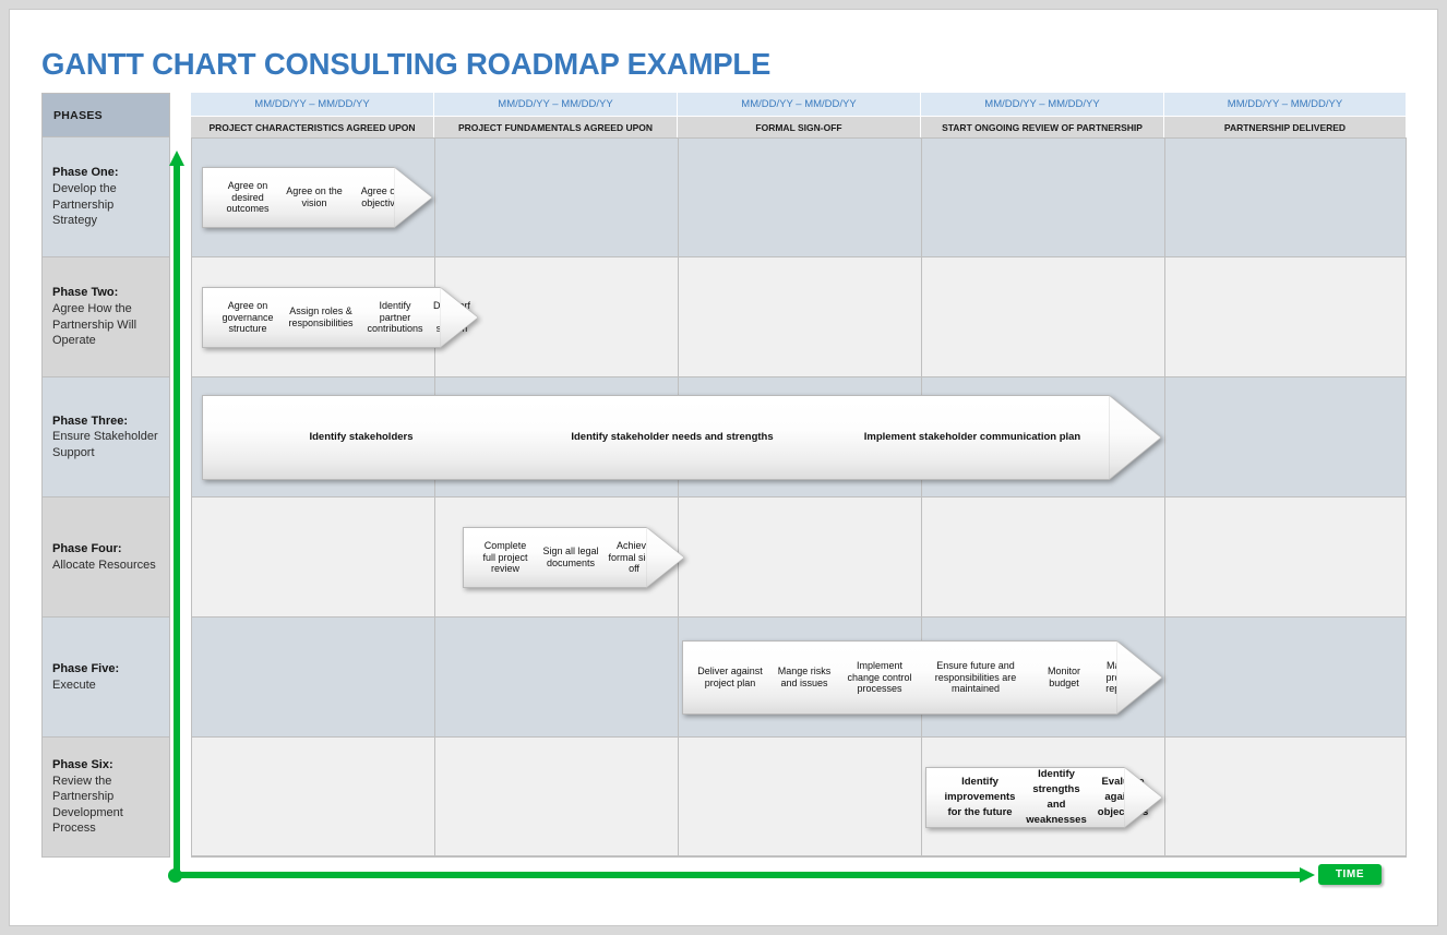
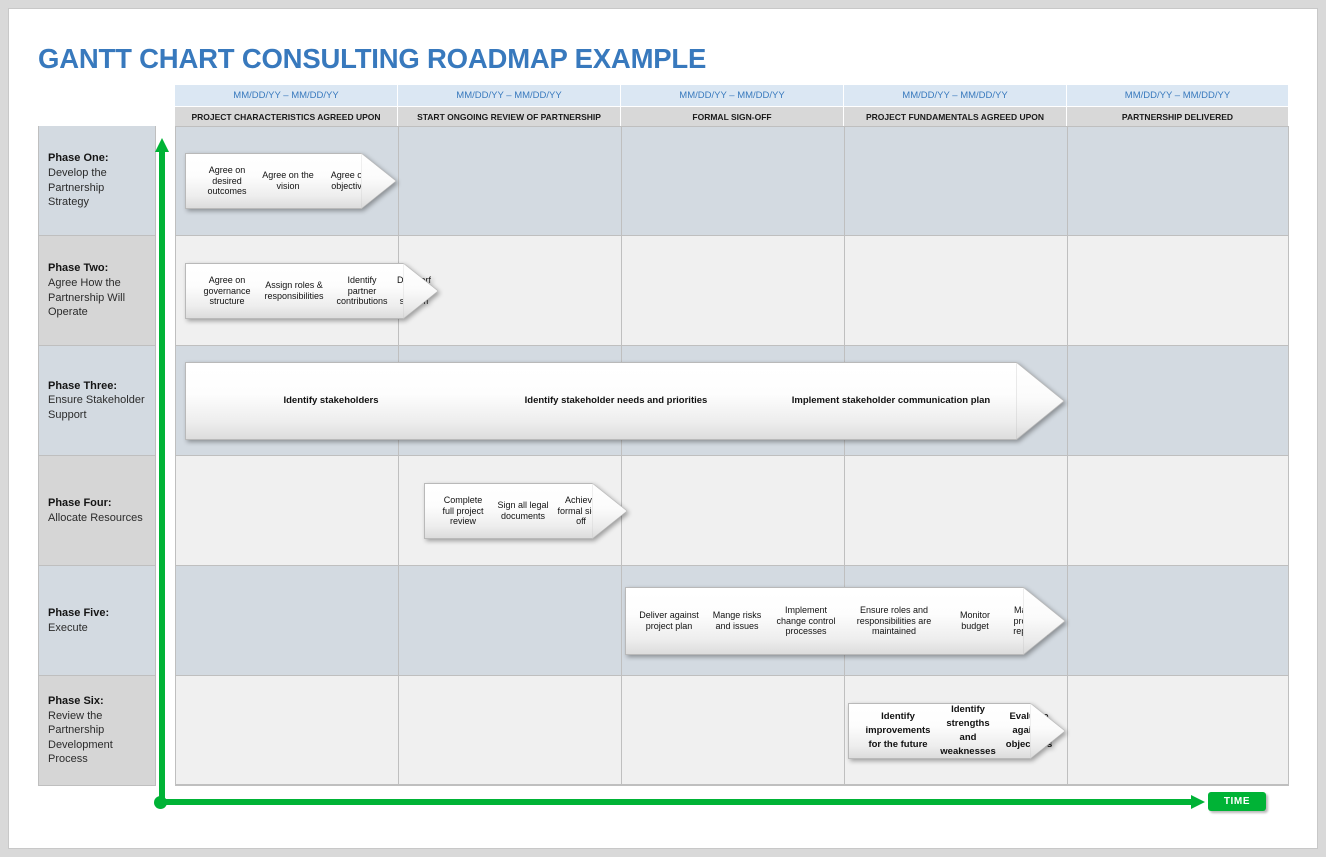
  GANTT CHART CONSULTING ROADMAP EXAMPLE
- PHASES
  Phase One:
  Develop the Partnership Strategy
  Phase Two:
  Agree How the Partnership Will Operate
  Phase Three:
  Ensure Stakeholder Support
  Phase Four:
  Allocate Resources
  Phase Five:
  Execute
  Phase Six:
  Review the Partnership Development Process
  MM/DD/YY – MM/DD/YY
  PROJECT CHARACTERISTICS AGREED UPON
  MM/DD/YY – MM/DD/YY
- PROJECT FUNDAMENTALS AGREED UPON
+ START ONGOING REVIEW OF PARTNERSHIP
  MM/DD/YY – MM/DD/YY
  FORMAL SIGN-OFF
  MM/DD/YY – MM/DD/YY
- START ONGOING REVIEW OF PARTNERSHIP
+ PROJECT FUNDAMENTALS AGREED UPON
  MM/DD/YY – MM/DD/YY
  PARTNERSHIP DELIVERED
  Agree on desired outcomes
  Agree on the vision
  Agree o objectiv
  Agree on governance structure
  Assign roles & responsibilities
  Identify partner contributions
  Identify stakeholders
- Identify stakeholder needs and strengths
+ Identify stakeholder needs and priorities
  Implement stakeholder communication plan
  Complete full project review
  Sign all legal documents
  Achiev formal sioff
  Deliver against project plan
  Mange risks and issues
  Implement change control processes
- Ensure future and responsibilities are maintained
+ Ensure roles and responsibilities are maintained
  Monitor budget
  Identify improvements for the future
  Identify strengths and weaknesses
  TIME
